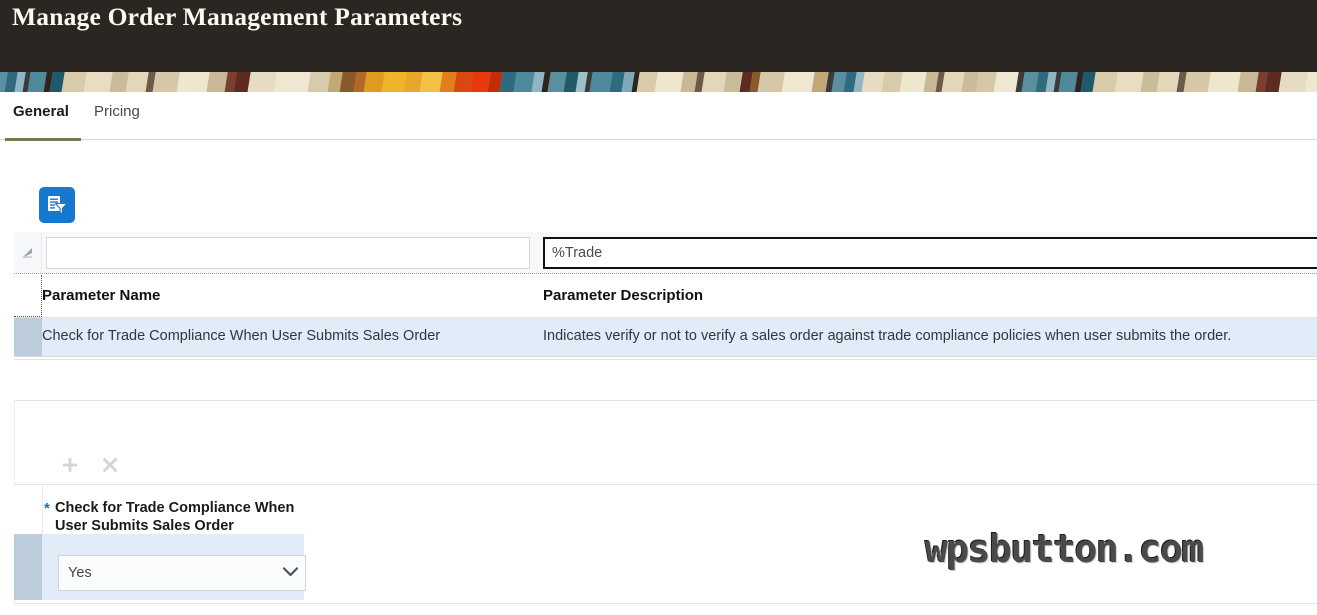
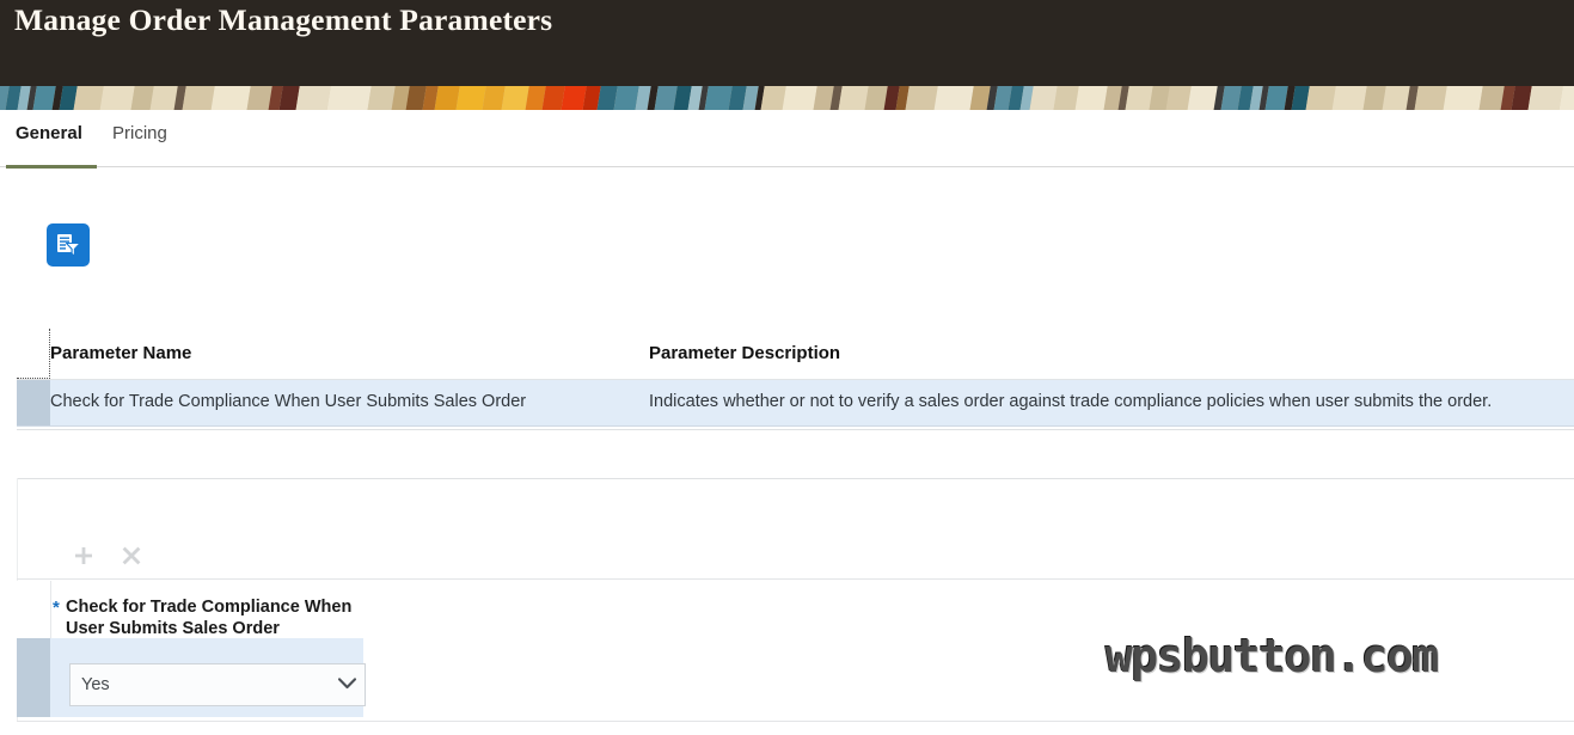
  Manage Order Management Parameters
  General
  Pricing
- %Trade
  Parameter Name
  Parameter Description
  Check for Trade Compliance When User Submits Sales Order
- Indicates verify or not to verify a sales order against trade compliance policies when user submits the order.
+ Indicates whether or not to verify a sales order against trade compliance policies when user submits the order.
  *
  Check for Trade Compliance When User Submits Sales Order
  Yes
  wpsbutton.com
